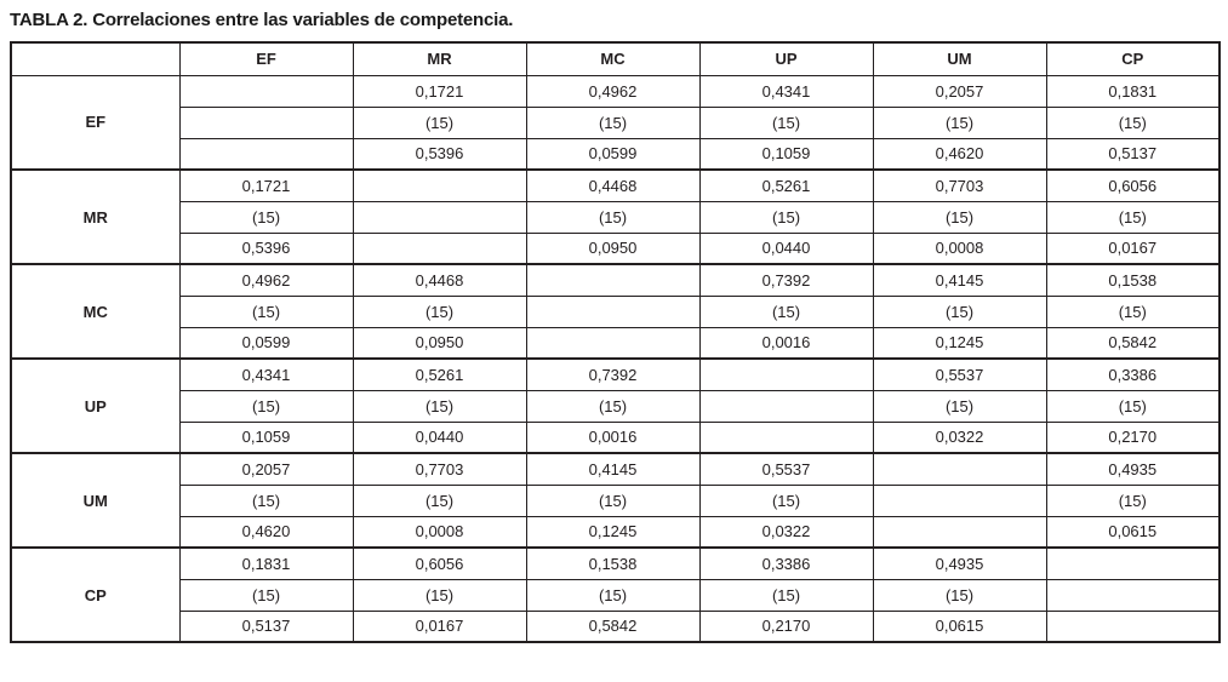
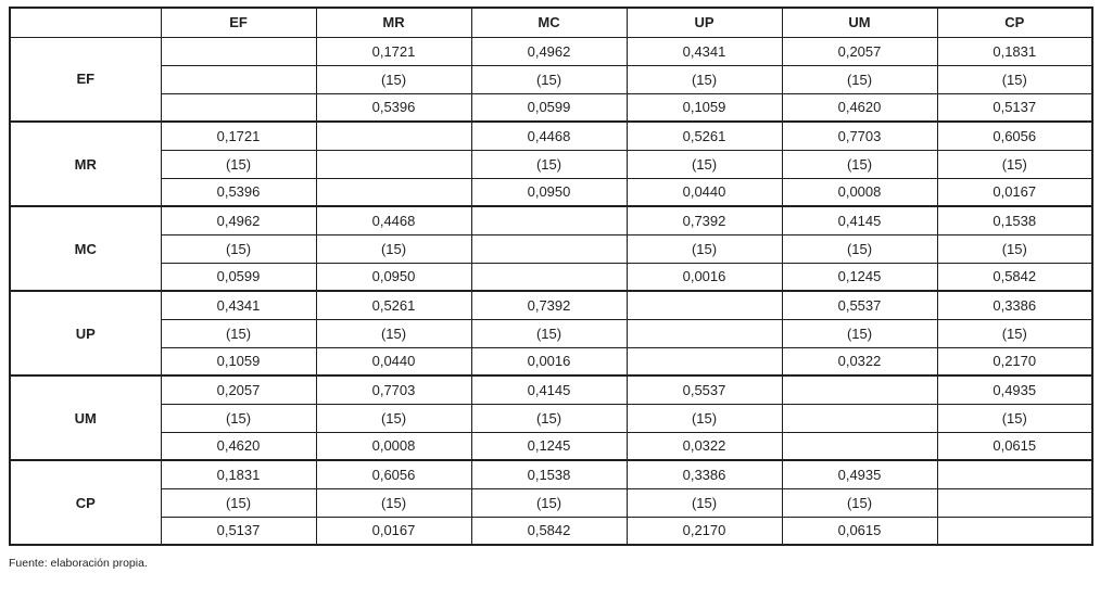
- TABLA 2. Correlaciones entre las variables de competencia.
  	EF	MR	MC	UP	UM	CP
  EF		0,1721	0,4962	0,4341	0,2057	0,1831
  	(15)	(15)	(15)	(15)	(15)
  	0,5396	0,0599	0,1059	0,4620	0,5137
  MR	0,1721		0,4468	0,5261	0,7703	0,6056
  (15)		(15)	(15)	(15)	(15)
  0,5396		0,0950	0,0440	0,0008	0,0167
  MC	0,4962	0,4468		0,7392	0,4145	0,1538
  (15)	(15)		(15)	(15)	(15)
  0,0599	0,0950		0,0016	0,1245	0,5842
  UP	0,4341	0,5261	0,7392		0,5537	0,3386
  (15)	(15)	(15)		(15)	(15)
  0,1059	0,0440	0,0016		0,0322	0,2170
  UM	0,2057	0,7703	0,4145	0,5537		0,4935
  (15)	(15)	(15)	(15)		(15)
  0,4620	0,0008	0,1245	0,0322		0,0615
  CP	0,1831	0,6056	0,1538	0,3386	0,4935
  (15)	(15)	(15)	(15)	(15)
  0,5137	0,0167	0,5842	0,2170	0,0615
+ Fuente: elaboración propia.
